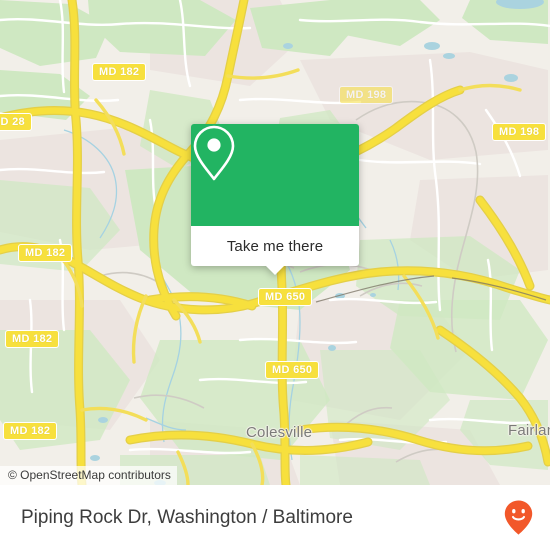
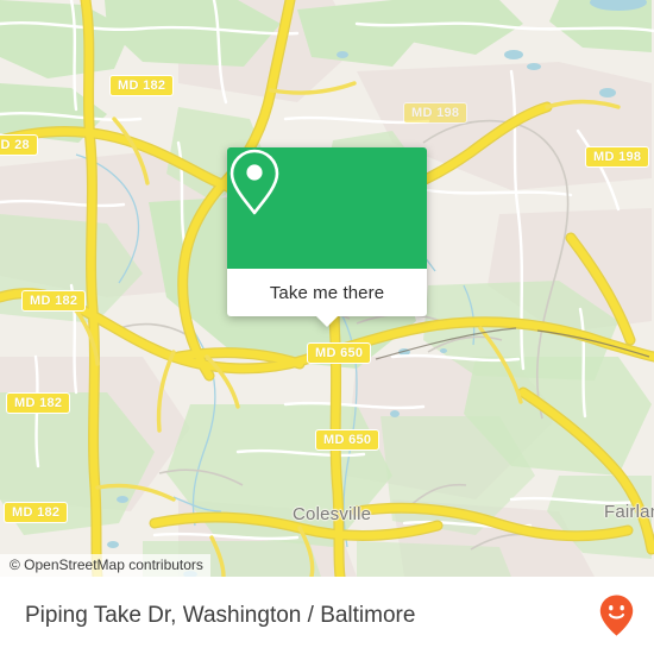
  MD 182
  MD 198
  MD 198
  D 28
  MD 182
  MD 650
  MD 182
  MD 650
  MD 182
  Colesville
  Fairla
  Take me there
  © OpenStreetMap contributors
- Piping Rock Dr, Washington / Baltimore
+ Piping Take Dr, Washington / Baltimore
